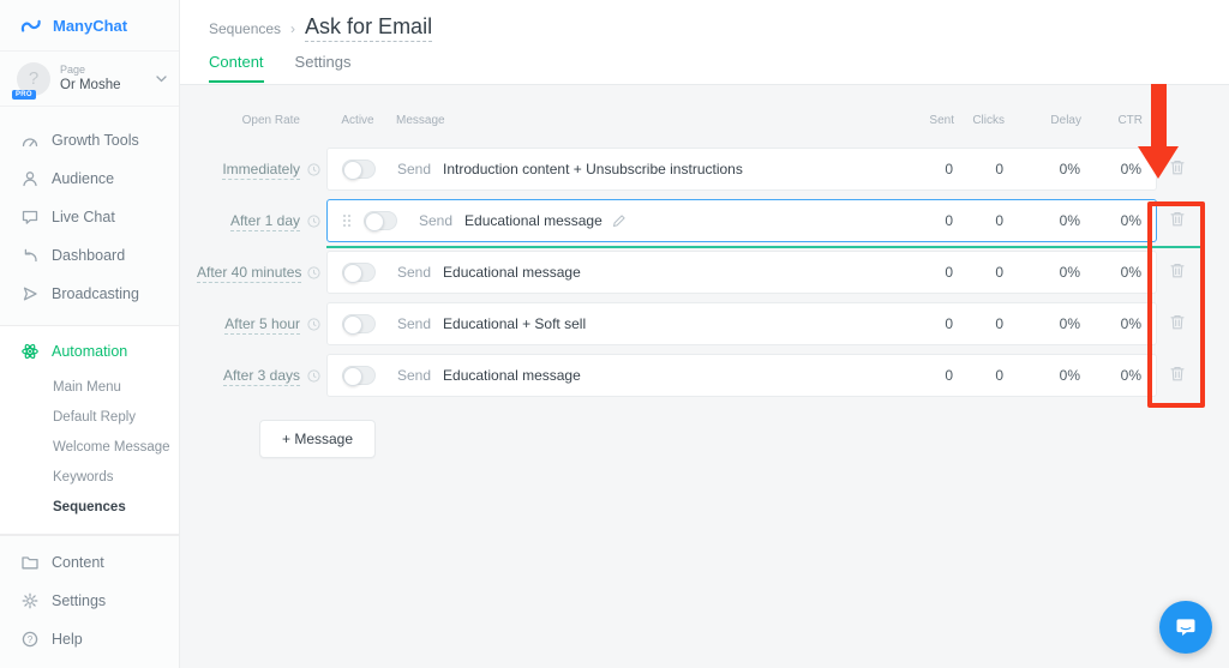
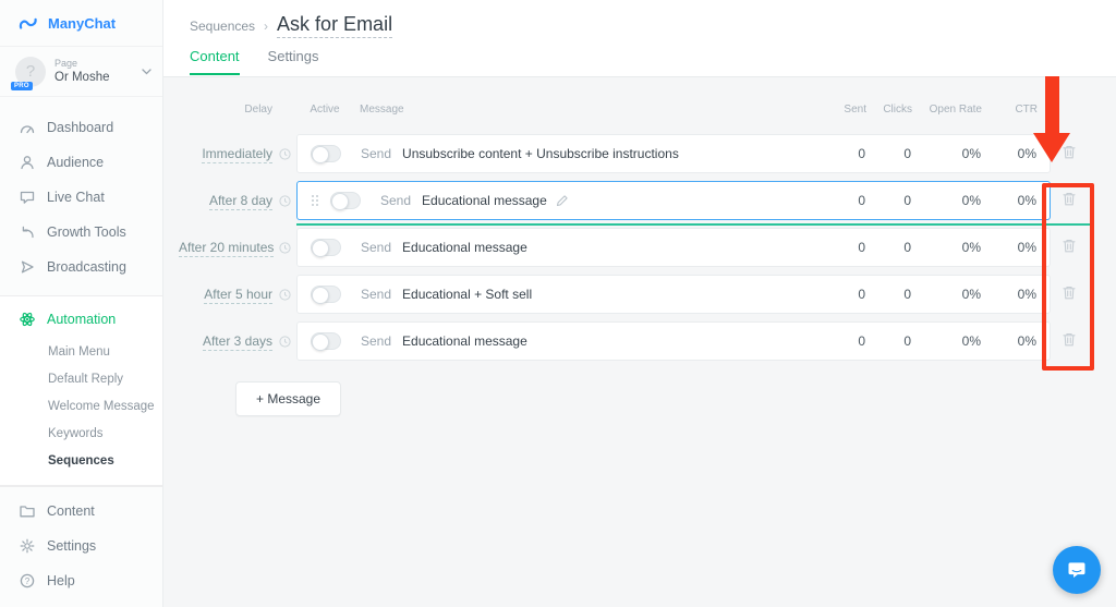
  ManyChat
  ?
  Page
  Or Moshe
- Growth Tools
+ Dashboard
  Audience
  Live Chat
- Dashboard
+ Growth Tools
  Broadcasting
  Automation
  Main Menu
  Default Reply
  Welcome Message
  Keywords
  Sequences
  Content
  Settings
  ?
  Help
  Sequences
  ›
  Ask for Email
  Content
  Settings
- Open Rate
+ Delay
  Active
  Message
  Sent
  Clicks
- Delay
+ Open Rate
  CTR
  Immediately
  Send
- Introduction content + Unsubscribe instructions
+ Unsubscribe content + Unsubscribe instructions
  0
  0
  0%
  0%
- After 1 day
+ After 8 day
  Send
  Educational message
  0
  0
  0%
  0%
- After 40 minutes
+ After 20 minutes
  Send
  Educational message
  0
  0
  0%
  0%
  After 5 hour
  Send
  Educational + Soft sell
  0
  0
  0%
  0%
  After 3 days
  Send
  Educational message
  0
  0
  0%
  0%
  + Message
